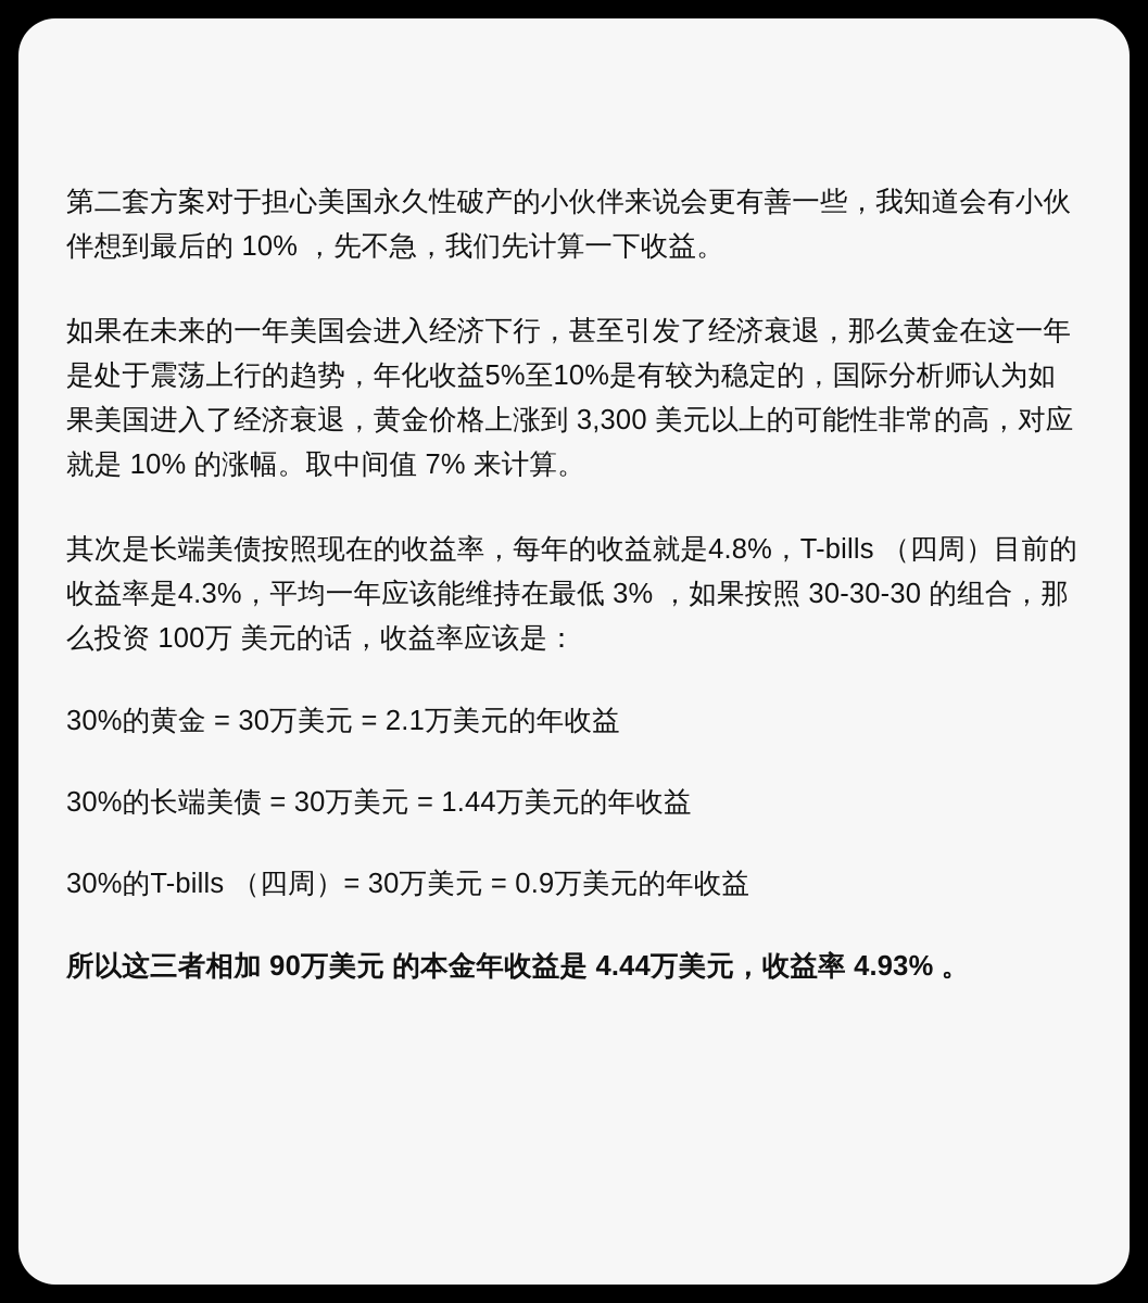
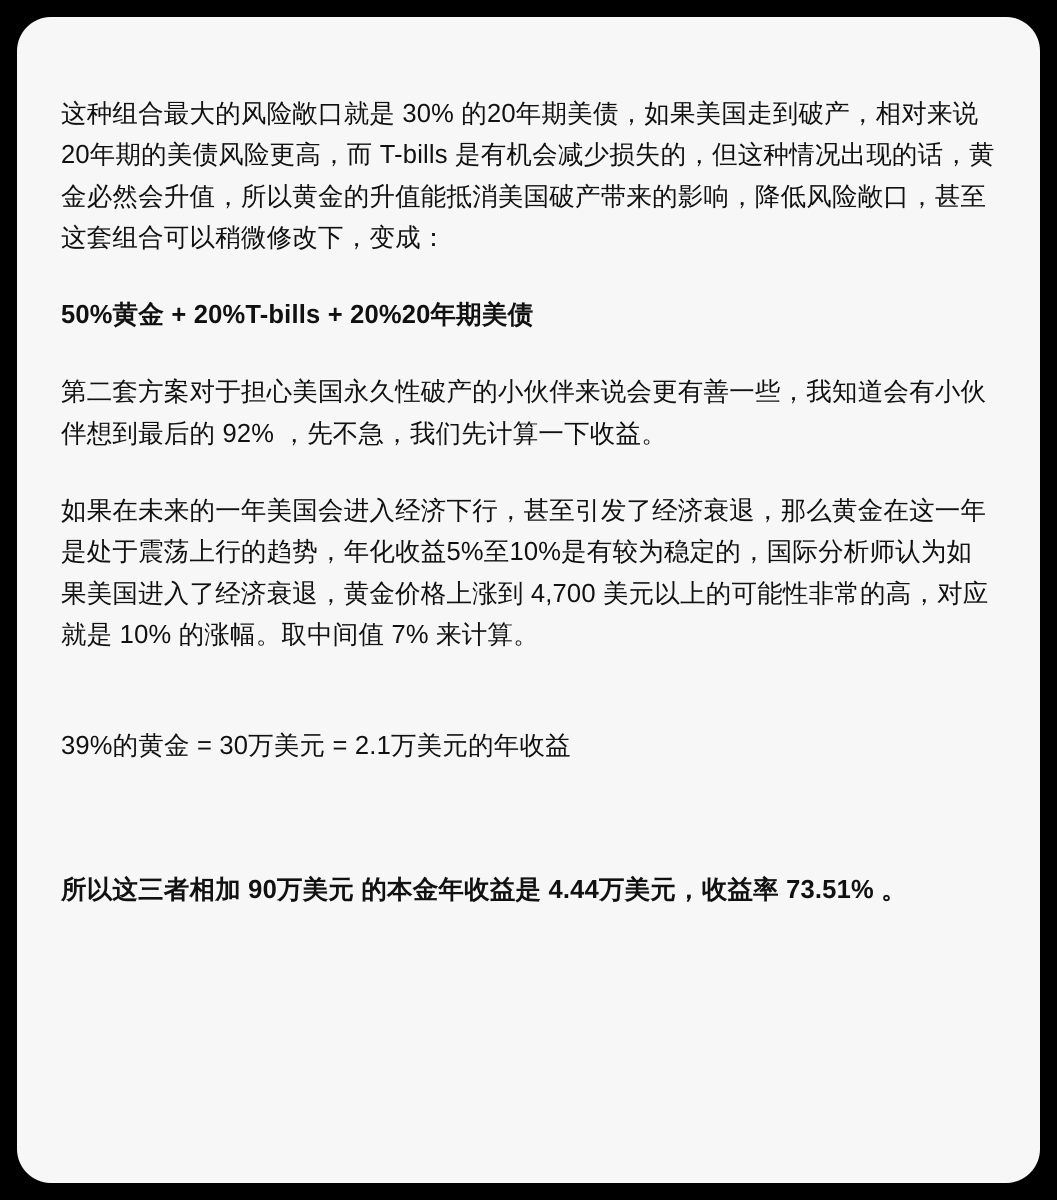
+ 这种组合最大的风险敞口就是 30% 的20年期美债，如果美国走到破产，相对来说 20年期的美债风险更高，而 T-bills 是有机会减少损失的，但这种情况出现的话，黄金必然会升值，所以黄金的升值能抵消美国破产带来的影响，降低风险敞口，甚至这套组合可以稍微修改下，变成：
+ 50%黄金 + 20%T-bills + 20%20年期美债
- 第二套方案对于担心美国永久性破产的小伙伴来说会更有善一些，我知道会有小伙伴想到最后的 10% ，先不急，我们先计算一下收益。
+ 第二套方案对于担心美国永久性破产的小伙伴来说会更有善一些，我知道会有小伙伴想到最后的 92% ，先不急，我们先计算一下收益。
- 如果在未来的一年美国会进入经济下行，甚至引发了经济衰退，那么黄金在这一年是处于震荡上行的趋势，年化收益5%至10%是有较为稳定的，国际分析师认为如果美国进入了经济衰退，黄金价格上涨到 3,300 美元以上的可能性非常的高，对应就是 10% 的涨幅。取中间值 7% 来计算。
+ 如果在未来的一年美国会进入经济下行，甚至引发了经济衰退，那么黄金在这一年是处于震荡上行的趋势，年化收益5%至10%是有较为稳定的，国际分析师认为如果美国进入了经济衰退，黄金价格上涨到 4,700 美元以上的可能性非常的高，对应就是 10% 的涨幅。取中间值 7% 来计算。
- 其次是长端美债按照现在的收益率，每年的收益就是4.8%，T-bills （四周）目前的收益率是4.3%，平均一年应该能维持在最低 3% ，如果按照 30-30-30 的组合，那么投资 100万 美元的话，收益率应该是：
- 30%的黄金 = 30万美元 = 2.1万美元的年收益
+ 39%的黄金 = 30万美元 = 2.1万美元的年收益
- 30%的长端美债 = 30万美元 = 1.44万美元的年收益
- 30%的T-bills （四周）= 30万美元 = 0.9万美元的年收益
- 所以这三者相加 90万美元 的本金年收益是 4.44万美元，收益率 4.93% 。
+ 所以这三者相加 90万美元 的本金年收益是 4.44万美元，收益率 73.51% 。
